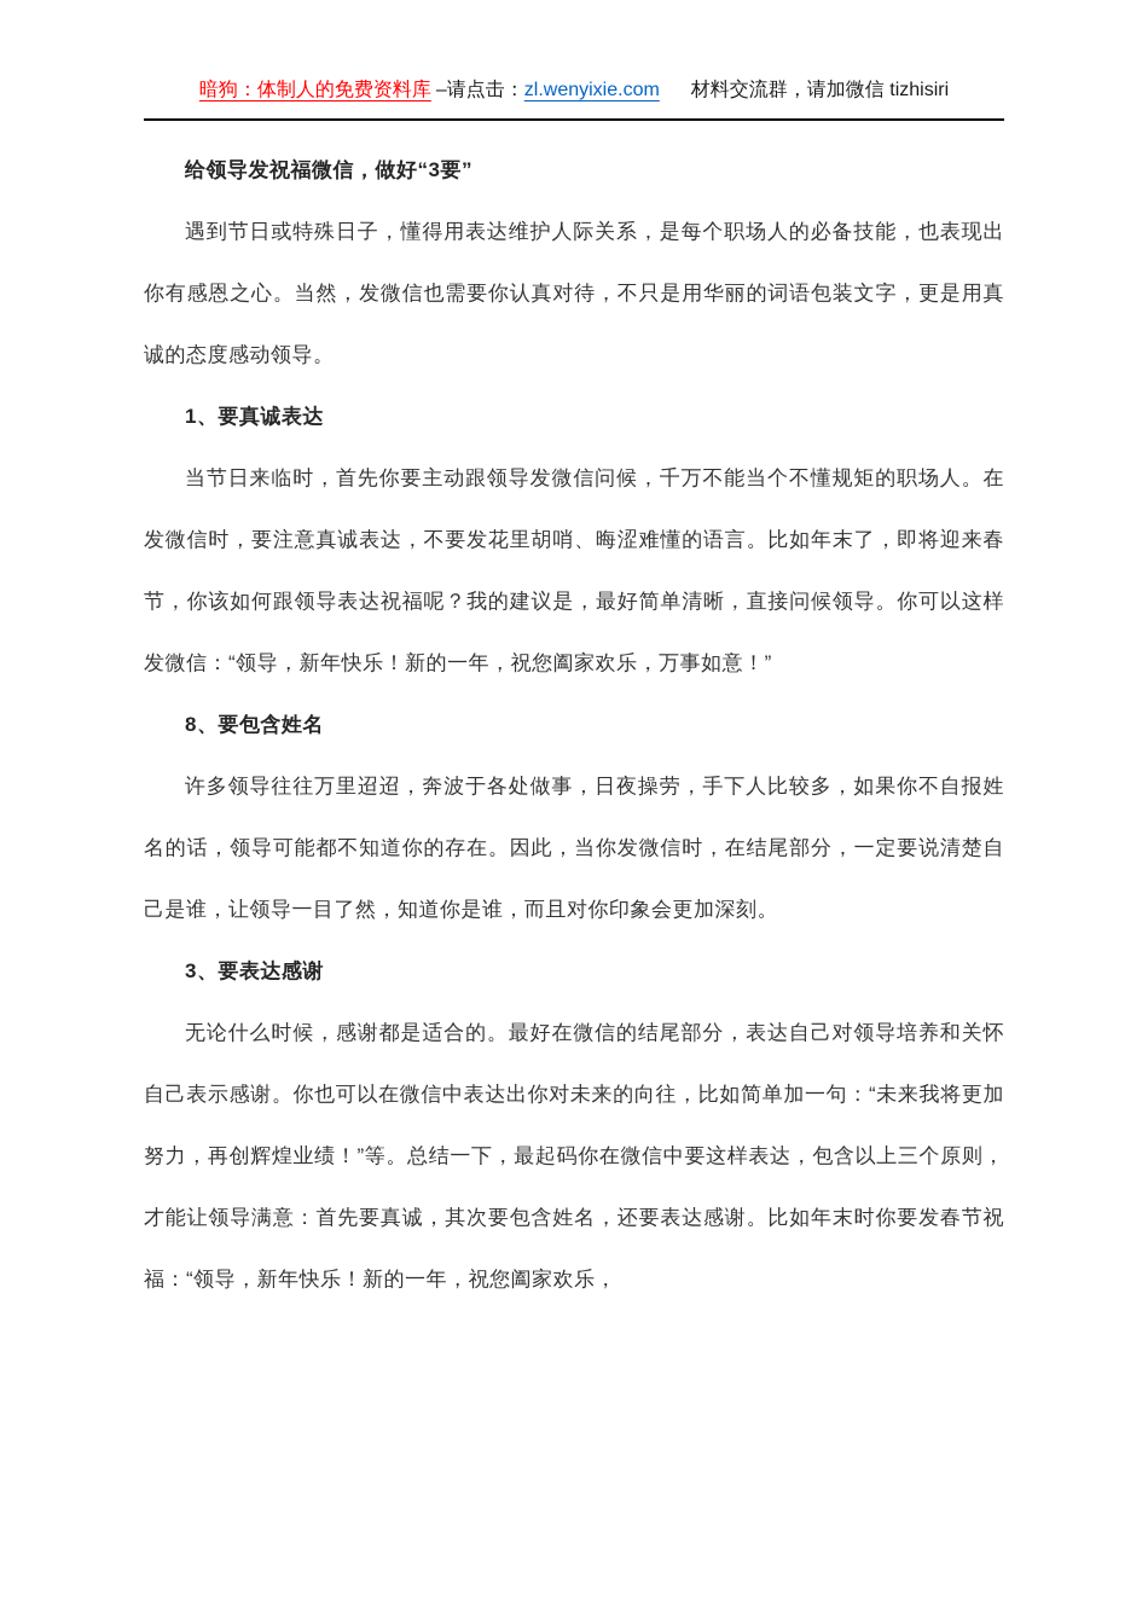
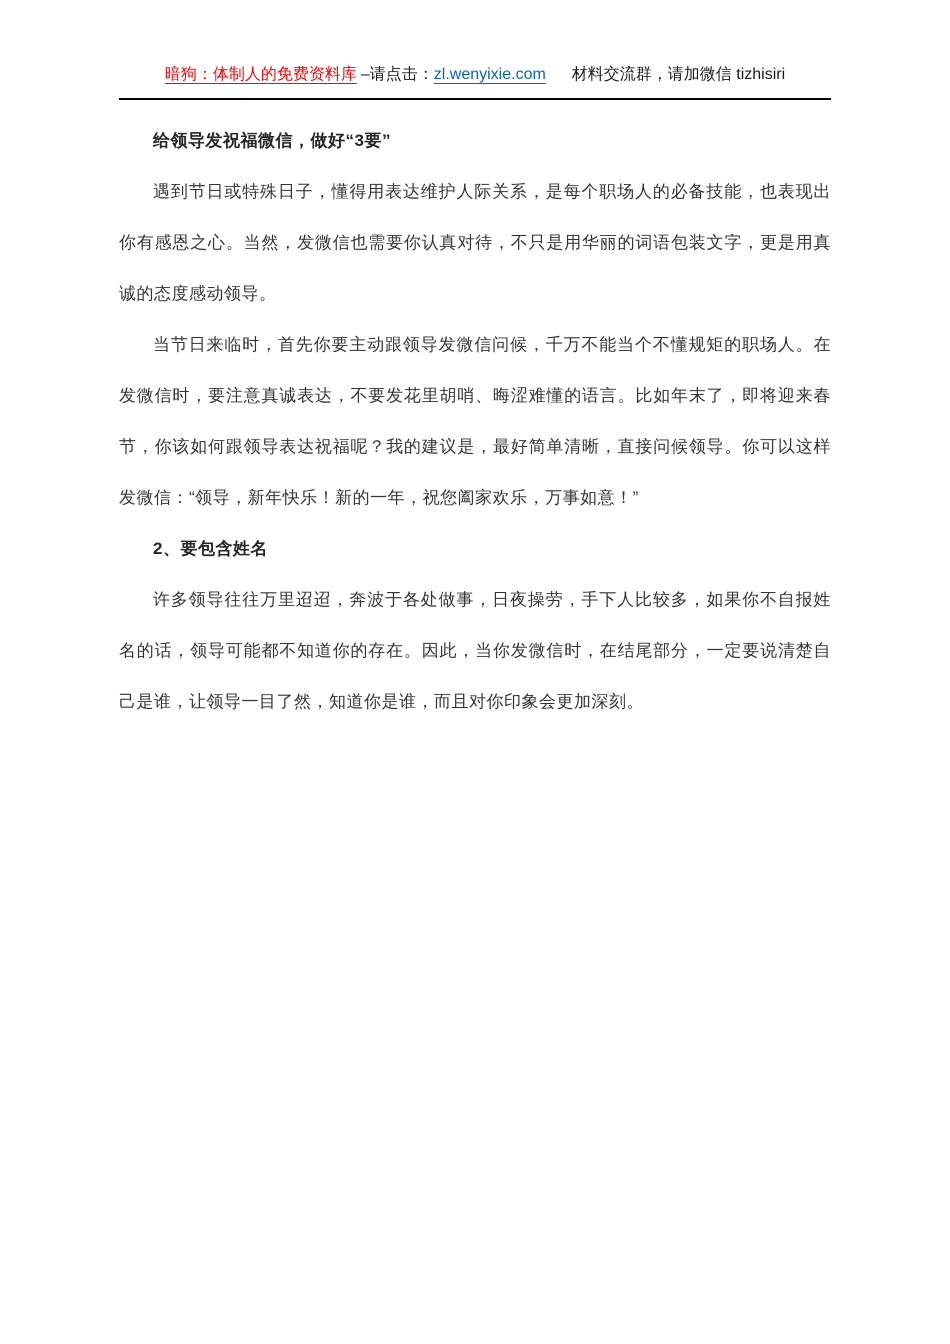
  暗狗：体制人的免费资料库 –请点击：zl.wenyixie.com 材料交流群，请加微信 tizhisiri
  给领导发祝福微信，做好“3要”
  遇到节日或特殊日子，懂得用表达维护人际关系，是每个职场人的必备技能，也表现出你有感恩之心。当然，发微信也需要你认真对待，不只是用华丽的词语包装文字，更是用真诚的态度感动领导。
- 1、要真诚表达
  当节日来临时，首先你要主动跟领导发微信问候，千万不能当个不懂规矩的职场人。在发微信时，要注意真诚表达，不要发花里胡哨、晦涩难懂的语言。比如年末了，即将迎来春节，你该如何跟领导表达祝福呢？我的建议是，最好简单清晰，直接问候领导。你可以这样发微信：“领导，新年快乐！新的一年，祝您阖家欢乐，万事如意！”
- 8、要包含姓名
+ 2、要包含姓名
  许多领导往往万里迢迢，奔波于各处做事，日夜操劳，手下人比较多，如果你不自报姓名的话，领导可能都不知道你的存在。因此，当你发微信时，在结尾部分，一定要说清楚自己是谁，让领导一目了然，知道你是谁，而且对你印象会更加深刻。
- 3、要表达感谢
- 无论什么时候，感谢都是适合的。最好在微信的结尾部分，表达自己对领导培养和关怀自己表示感谢。你也可以在微信中表达出你对未来的向往，比如简单加一句：“未来我将更加努力，再创辉煌业绩！”等。总结一下，最起码你在微信中要这样表达，包含以上三个原则，才能让领导满意：首先要真诚，其次要包含姓名，还要表达感谢。比如年末时你要发春节祝福：“领导，新年快乐！新的一年，祝您阖家欢乐，
